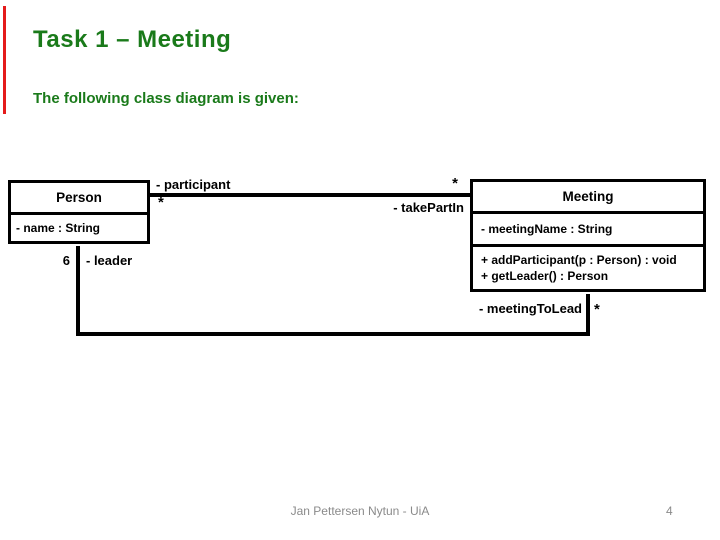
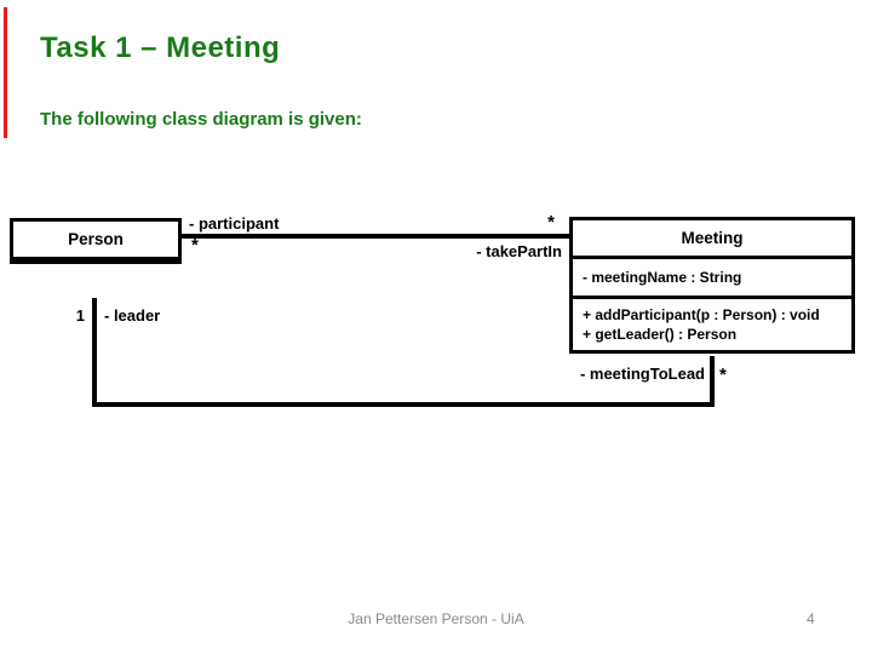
  Task 1 – Meeting
  The following class diagram is given:
  Person
- - name : String
  Meeting
  - meetingName : String
  + addParticipant(p : Person) : void
  + getLeader() : Person
  - participant
  *
  *
  - takePartIn
- 6
+ 1
  - leader
  - meetingToLead
  *
- Jan Pettersen Nytun - UiA
+ Jan Pettersen Person - UiA
  4
